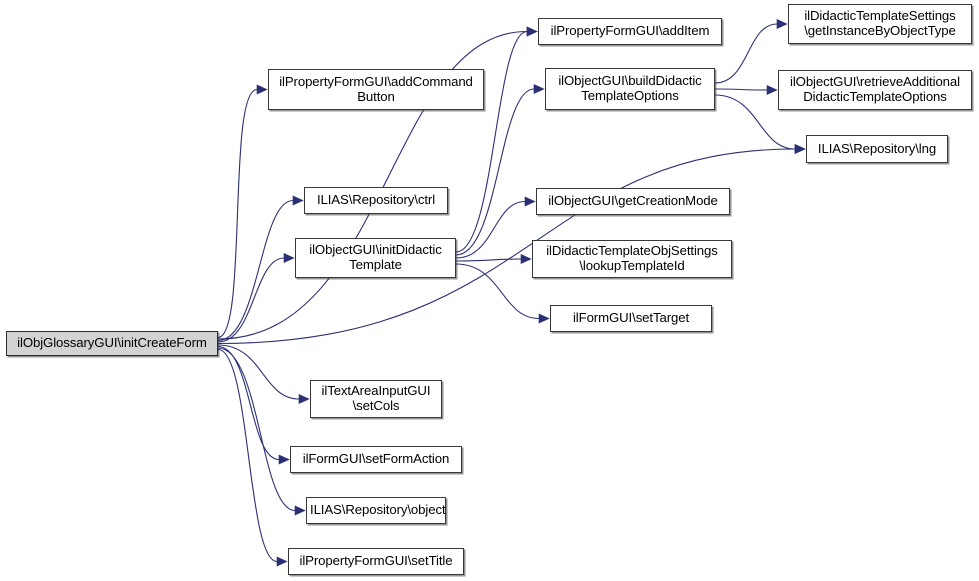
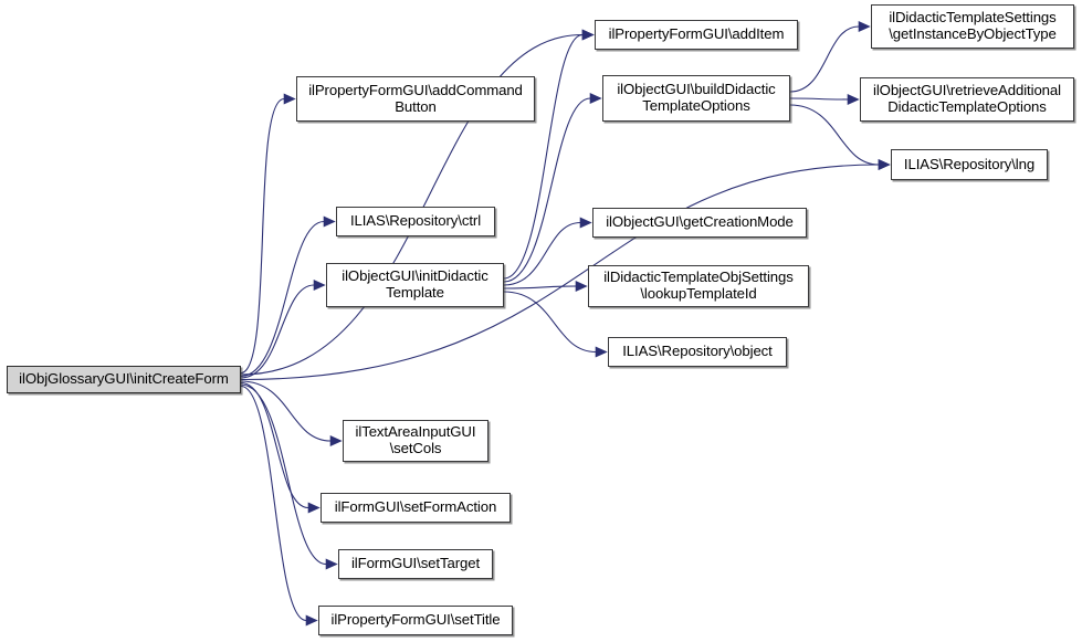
  ilObjGlossaryGUI\initCreateForm
  ilPropertyFormGUI\addCommand
  Button
  ILIAS\Repository\ctrl
  ilObjectGUI\initDidactic
  Template
  ilTextAreaInputGUI
  \setCols
  ilFormGUI\setFormAction
- ILIAS\Repository\object
+ ilFormGUI\setTarget
  ilPropertyFormGUI\setTitle
  ilPropertyFormGUI\addItem
  ilObjectGUI\buildDidactic
  TemplateOptions
  ilObjectGUI\getCreationMode
  ilDidacticTemplateObjSettings
  \lookupTemplateId
- ilFormGUI\setTarget
+ ILIAS\Repository\object
  ilDidacticTemplateSettings
  \getInstanceByObjectType
  ilObjectGUI\retrieveAdditional
  DidacticTemplateOptions
  ILIAS\Repository\lng
